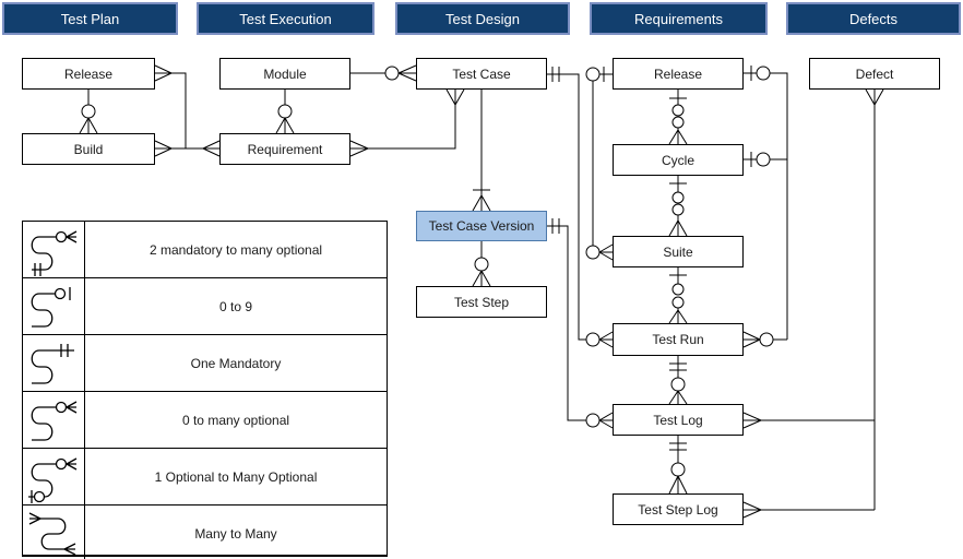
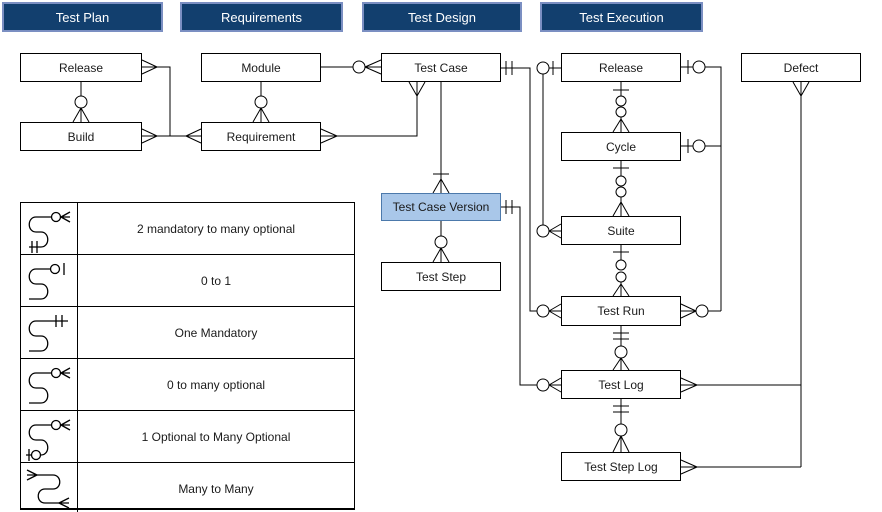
  Test Plan
- Test Execution
+ Requirements
  Test Design
- Requirements
+ Test Execution
- Defects
  Release
  Build
  Module
  Requirement
  Test Case
  Test Case Version
  Test Step
  Release
  Cycle
  Suite
  Test Run
  Test Log
  Test Step Log
  Defect
  2 mandatory to many optional
- 0 to 9
+ 0 to 1
  One Mandatory
  0 to many optional
  1 Optional to Many Optional
  Many to Many
